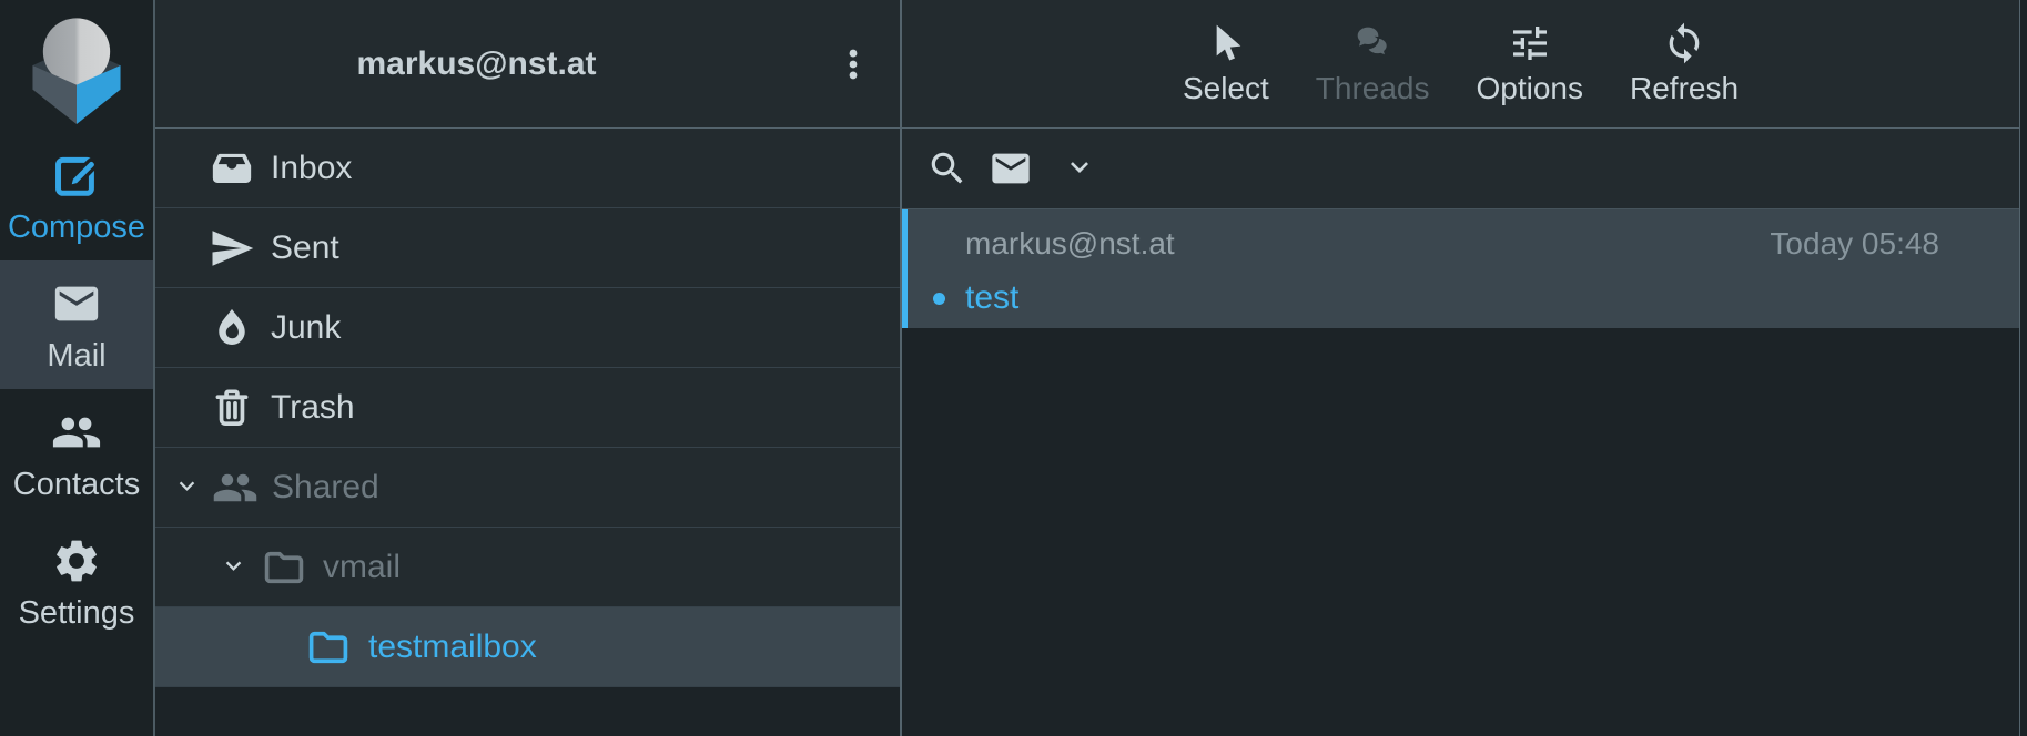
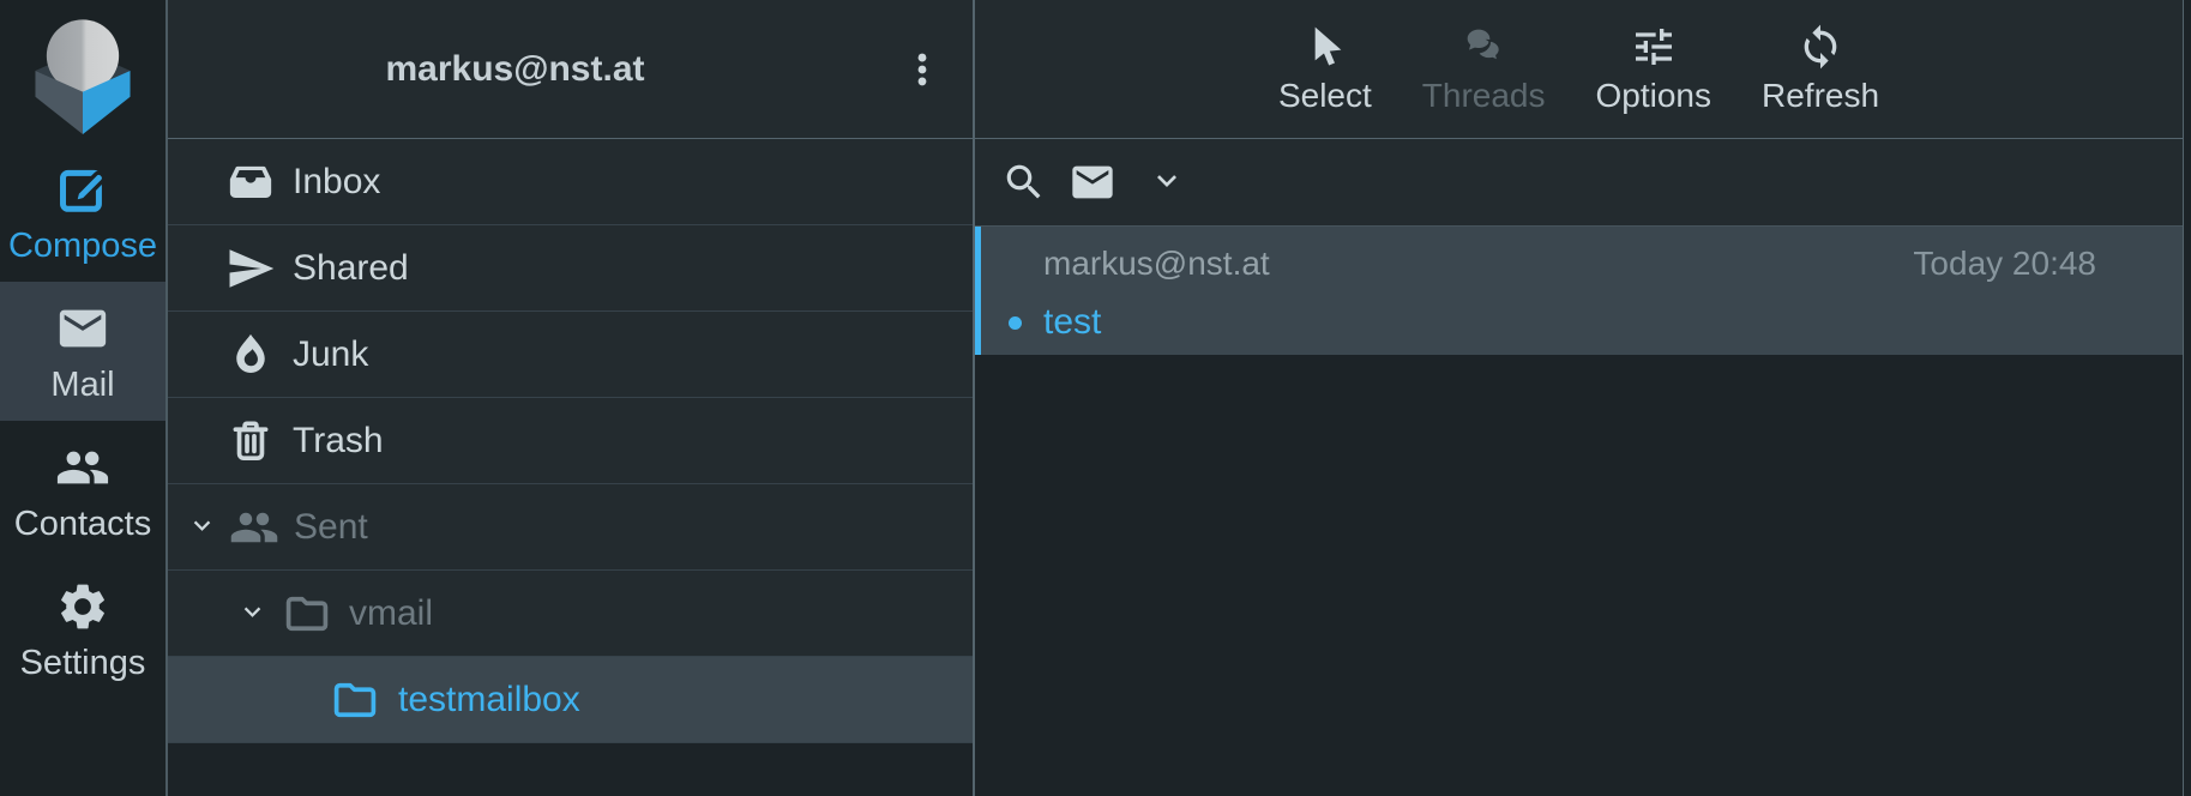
  Compose
  Mail
  Contacts
  Settings
  markus@nst.at
  Inbox
- Sent
+ Shared
  Junk
  Trash
- Shared
+ Sent
  vmail
  testmailbox
  Select
  Threads
  Options
  Refresh
  markus@nst.at
- Today 05:48
+ Today 20:48
  test
